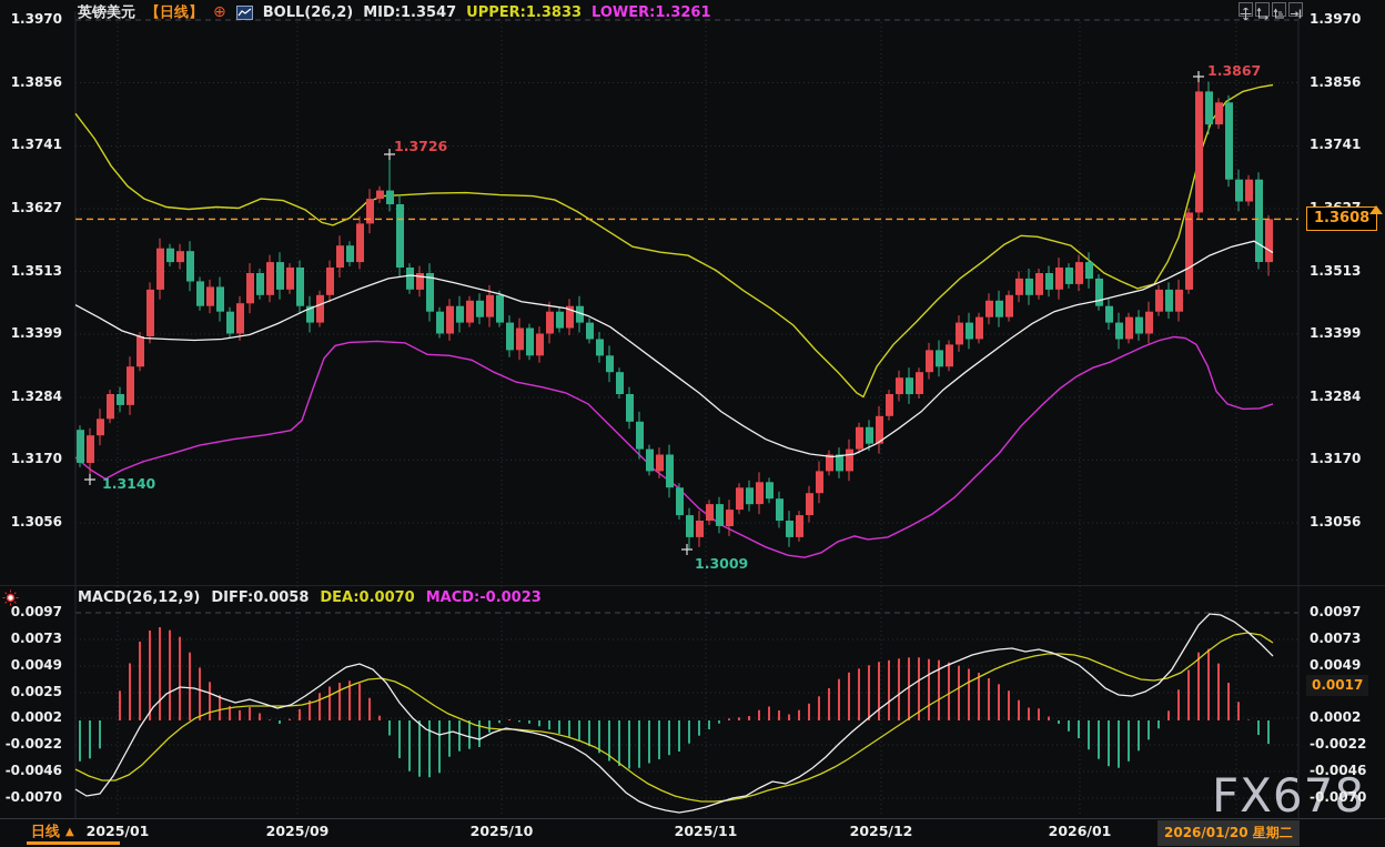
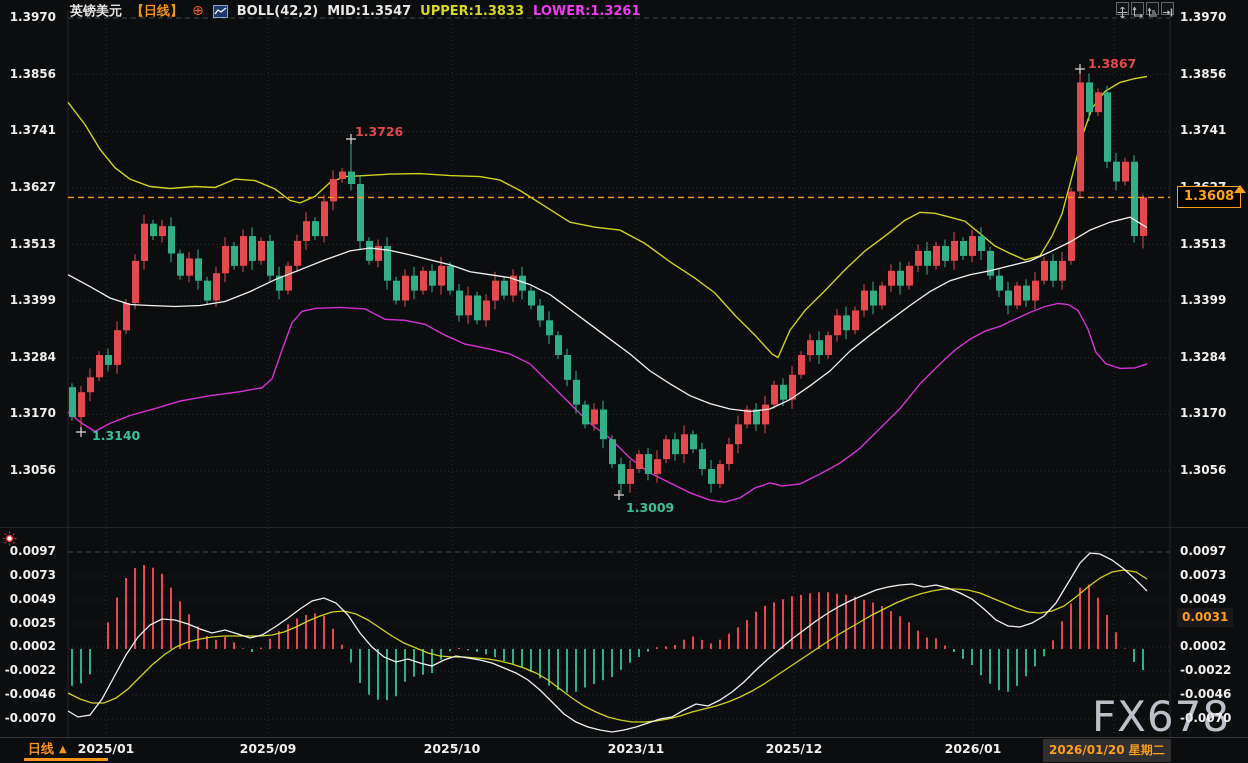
  英镑美元
  【日线】
  ⊕
- BOLL(26,2)
+ BOLL(42,2)
  MID:1.3547
  UPPER:1.3833
  LOWER:1.3261
  1.3970
  1.3856
  1.3741
  1.3627
  1.3513
  1.3399
  1.3284
  1.3170
  1.3056
  1.3970
  1.3856
  1.3741
  1.3513
  1.3399
  1.3284
  1.3170
  1.3056
  0.0097
  0.0073
  0.0049
  0.0025
  0.0002
  -0.0022
  -0.0046
  -0.0070
  0.0097
  0.0073
  0.0049
  0.0002
  -0.0022
  -0.0046
  -0.0070
  1.3608
- 0.0017
+ 0.0031
- MACD(26,12,9)
- DIFF:0.0058
- DEA:0.0070
- MACD:-0.0023
  2025/01
  2025/09
  2025/10
- 2025/11
+ 2023/11
  2025/12
  2026/01
  2026/01/20 星期二
  日线
  ▲
  FX678
  1.3867
  1.3726
  1.3140
  1.3009
